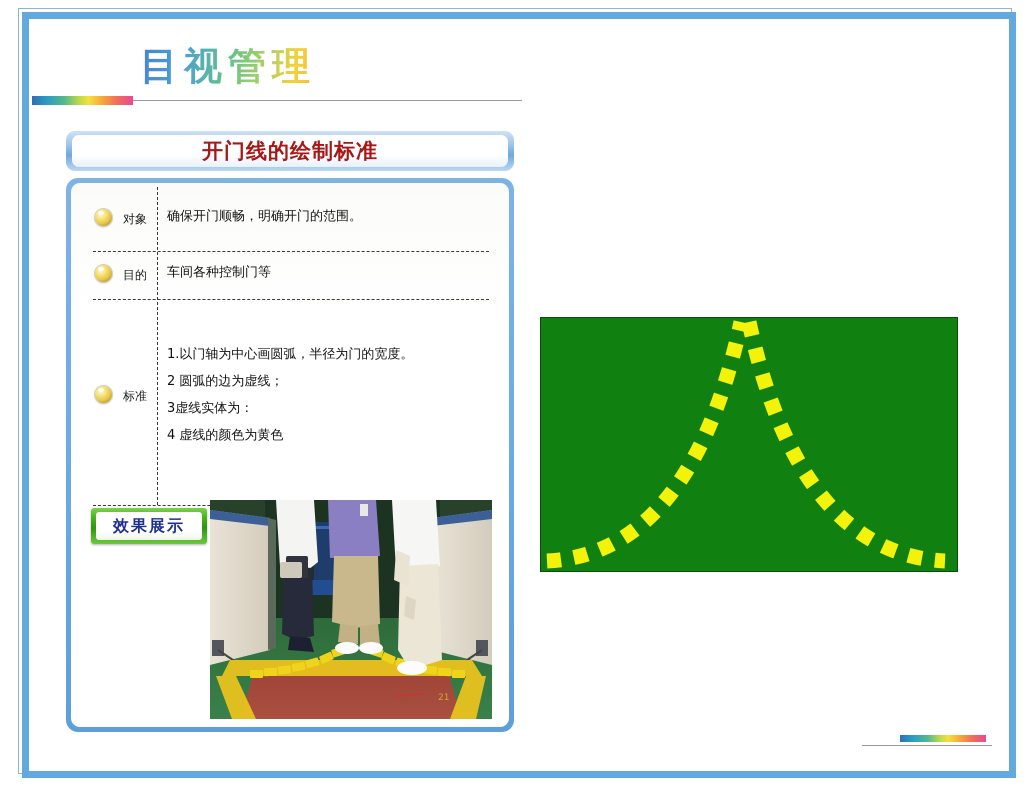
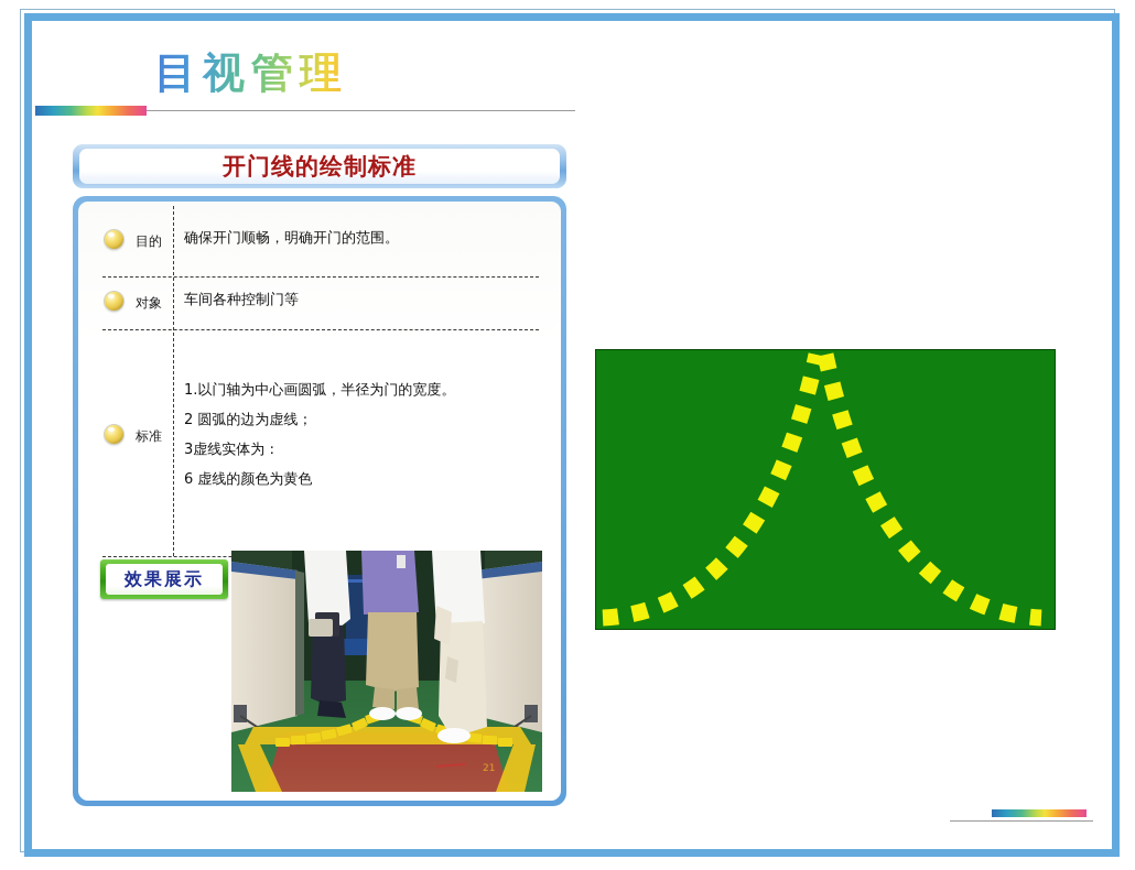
  目视管理
  开门线的绘制标准
- 对象
+ 目的
  确保开门顺畅，明确开门的范围。
- 目的
+ 对象
  车间各种控制门等
  标准
  1.以门轴为中心画圆弧，半径为门的宽度。
  2 圆弧的边为虚线；
  3虚线实体为：
- 4 虚线的颜色为黄色
+ 6 虚线的颜色为黄色
  效果展示
  21
